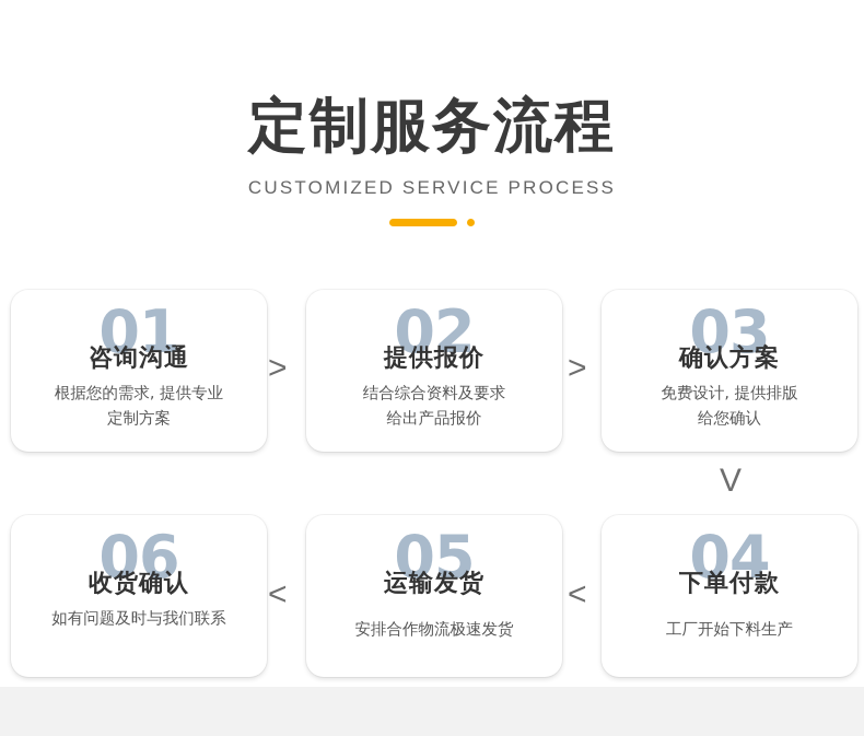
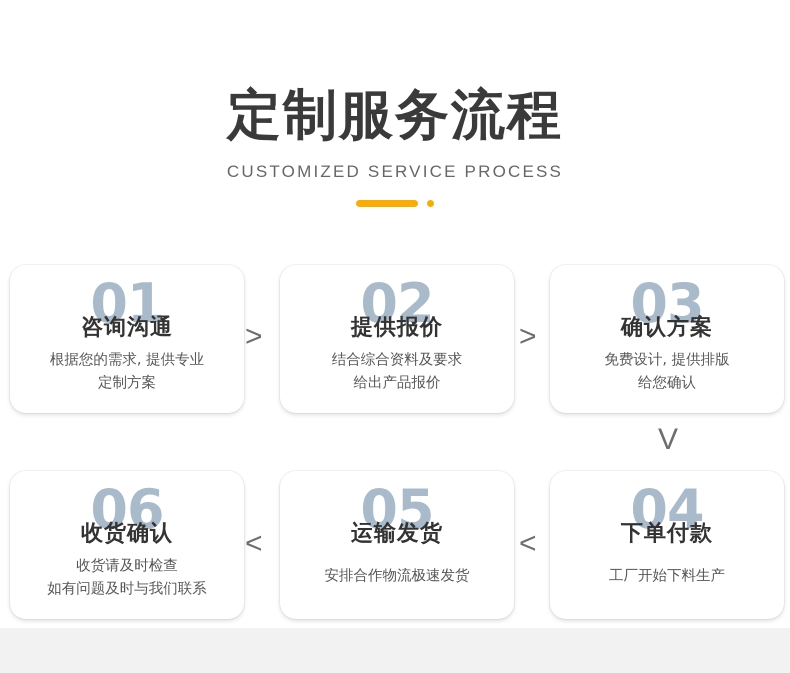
  定制服务流程
  CUSTOMIZED SERVICE PROCESS
  01
  咨询沟通
  根据您的需求, 提供专业
  定制方案
  02
  提供报价
  结合综合资料及要求
  给出产品报价
  03
  确认方案
  免费设计, 提供排版
  给您确认
  06
  收货确认
+ 收货请及时检查
  如有问题及时与我们联系
  05
  运输发货
  安排合作物流极速发货
  04
  下单付款
  工厂开始下料生产
  >
  >
  V
  <
  <
